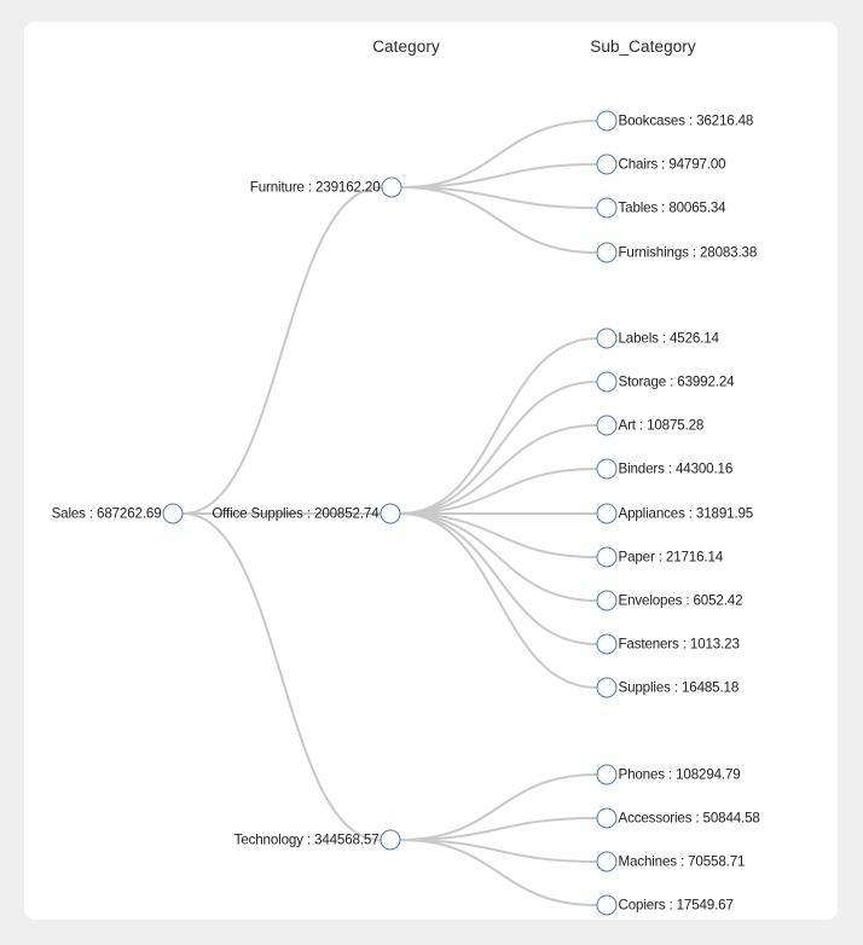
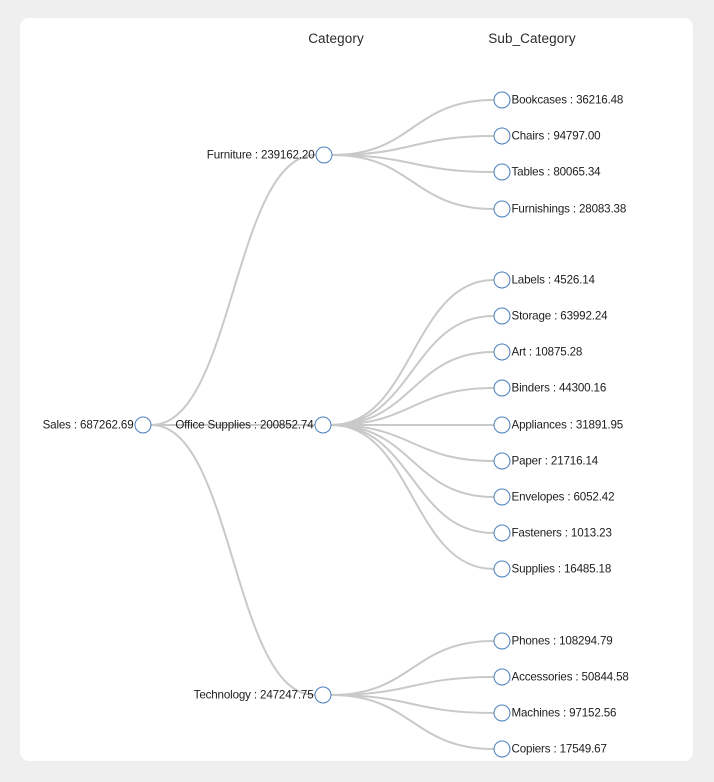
  Category
  Sub_Category
  Bookcases : 36216.48
  Chairs : 94797.00
  Tables : 80065.34
  Furnishings : 28083.38
  Furniture : 239162.20
  Labels : 4526.14
  Storage : 63992.24
  Art : 10875.28
  Binders : 44300.16
  Appliances : 31891.95
  Paper : 21716.14
  Envelopes : 6052.42
  Fasteners : 1013.23
  Supplies : 16485.18
  Office Supplies : 200852.74
  Phones : 108294.79
  Accessories : 50844.58
- Machines : 70558.71
+ Machines : 97152.56
  Copiers : 17549.67
- Technology : 344568.57
+ Technology : 247247.75
  Sales : 687262.69
